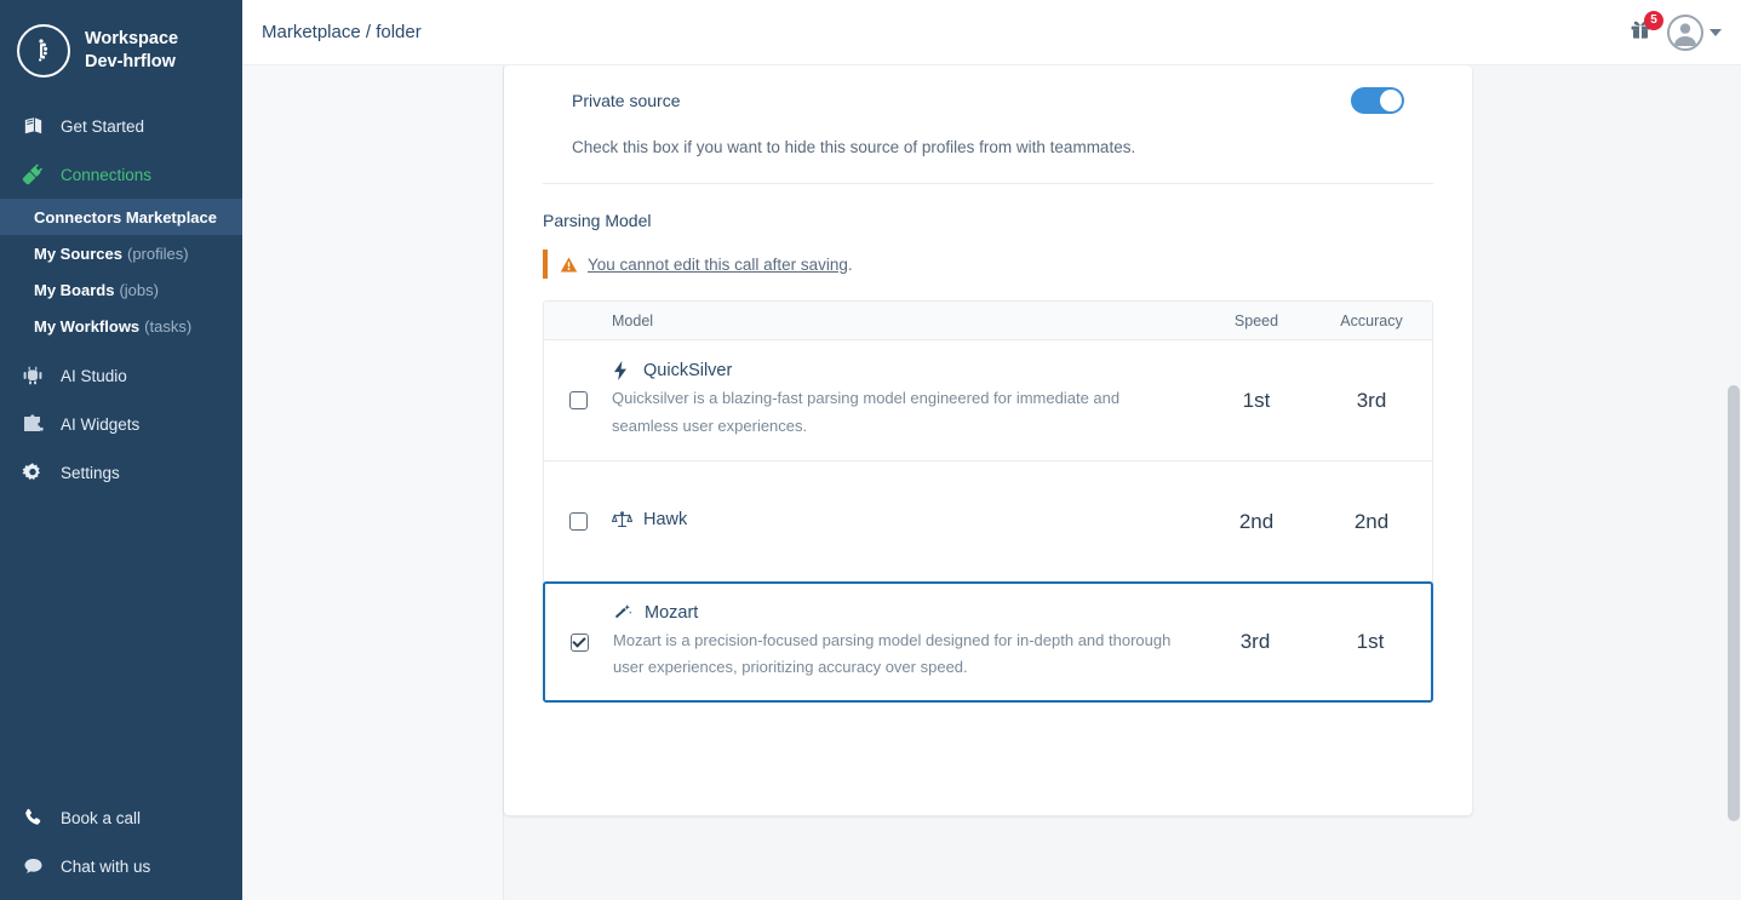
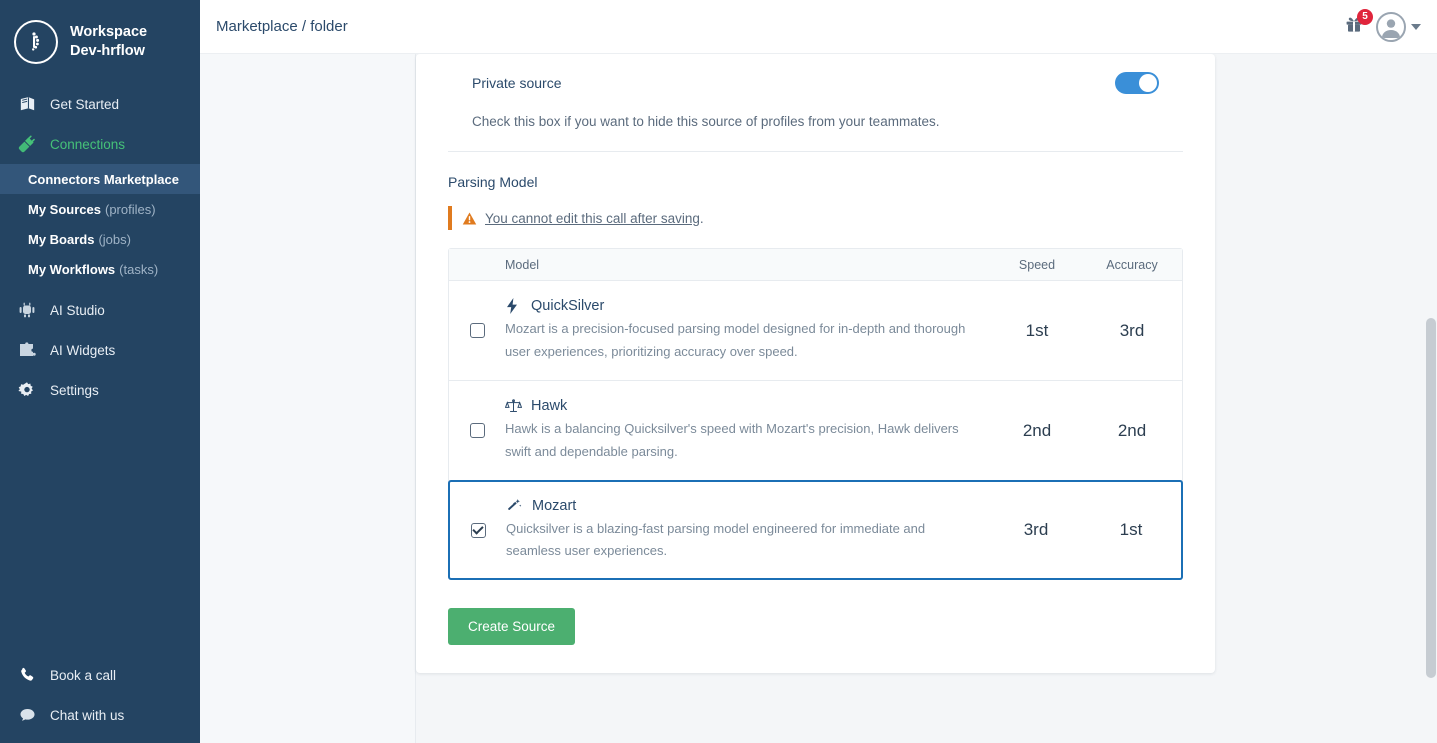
  Workspace
  Dev-hrflow
  Get Started
  Connections
  Connectors Marketplace
  My Sources
  (profiles)
  My Boards
  (jobs)
  My Workflows
  (tasks)
  AI Studio
  AI Widgets
  Settings
  Book a call
  Chat with us
  Marketplace / folder
  5
  Private source
- Check this box if you want to hide this source of profiles from with teammates.
+ Check this box if you want to hide this source of profiles from your teammates.
  Parsing Model
  You cannot edit this call after saving.
  Model
  Speed
  Accuracy
  QuickSilver
- Quicksilver is a blazing-fast parsing model engineered for immediate and seamless user experiences.
+ Mozart is a precision-focused parsing model designed for in-depth and thorough user experiences, prioritizing accuracy over speed.
  1st
  3rd
  Hawk
+ Hawk is a balancing Quicksilver's speed with Mozart's precision, Hawk delivers swift and dependable parsing.
  2nd
  2nd
  Mozart
- Mozart is a precision-focused parsing model designed for in-depth and thorough user experiences, prioritizing accuracy over speed.
+ Quicksilver is a blazing-fast parsing model engineered for immediate and seamless user experiences.
  3rd
  1st
+ Create Source
